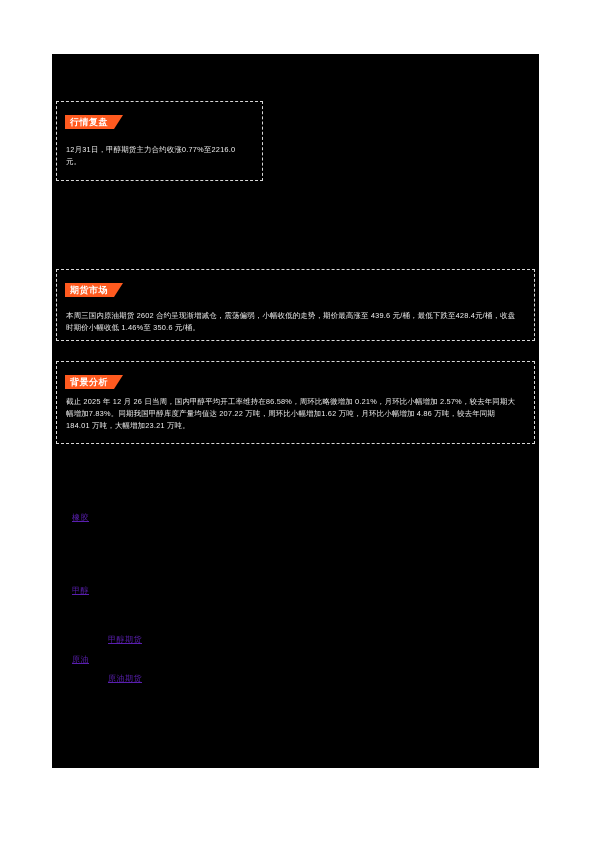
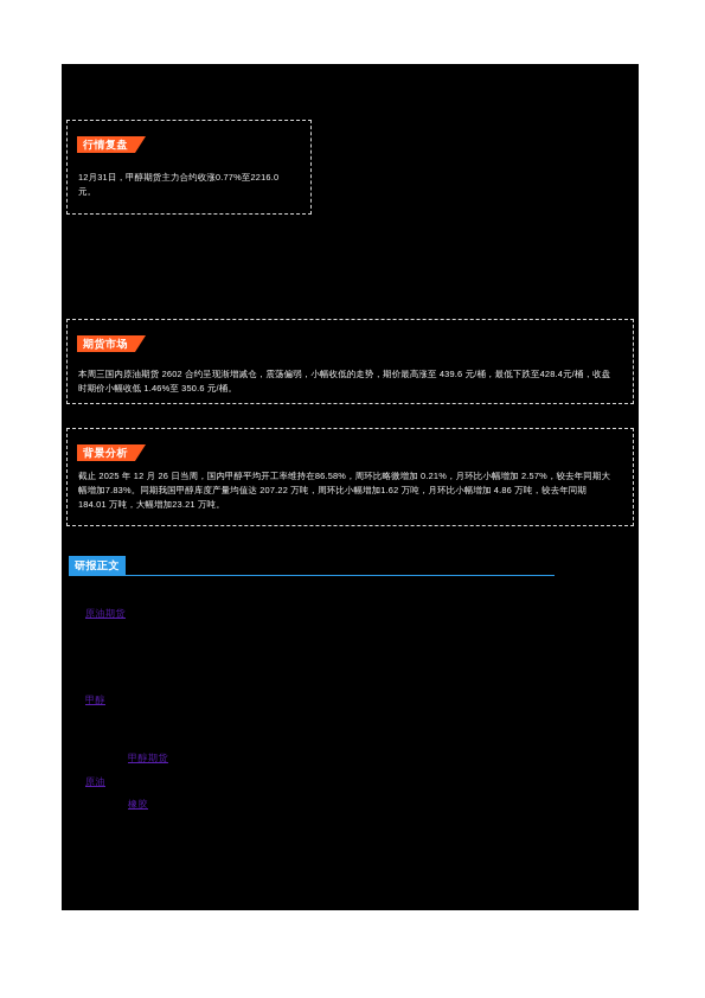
  行情复盘
  12月31日，甲醇期货主力合约收涨0.77%至2216.0元。
  期货市场
  本周三国内原油期货 2602 合约呈现渐增减仓，震荡偏弱，小幅收低的走势，期价最高涨至 439.6 元/桶，最低下跌至428.4元/桶，收盘时期价小幅收低 1.46%至 350.6 元/桶。
  背景分析
  截止 2025 年 12 月 26 日当周，国内甲醇平均开工率维持在86.58%，周环比略微增加 0.21%，月环比小幅增加 2.57%，较去年同期大幅增加7.83%。同期我国甲醇库度产量均值达 207.22 万吨，周环比小幅增加1.62 万吨，月环比小幅增加 4.86 万吨，较去年同期 184.01 万吨，大幅增加23.21 万吨。
+ 研报正文
- 橡胶
+ 原油期货
  甲醇
  甲醇期货
  原油
- 原油期货
+ 橡胶
